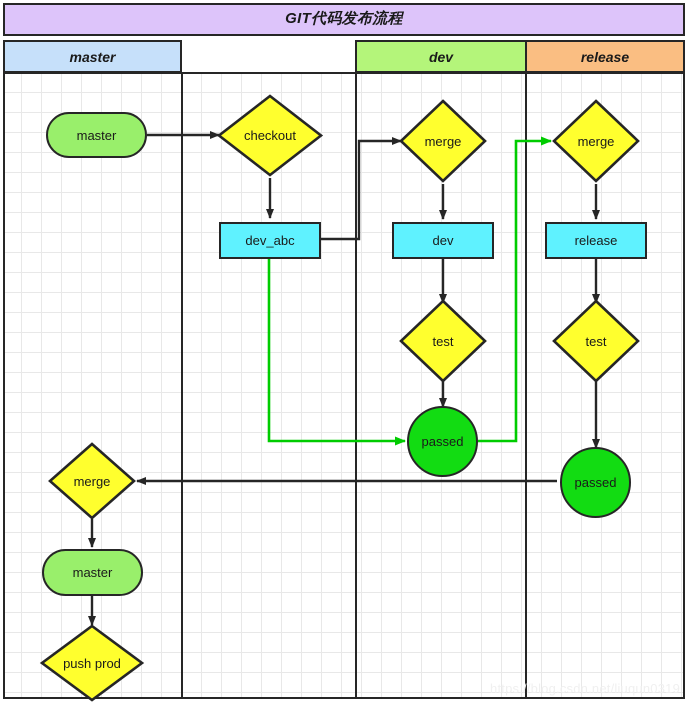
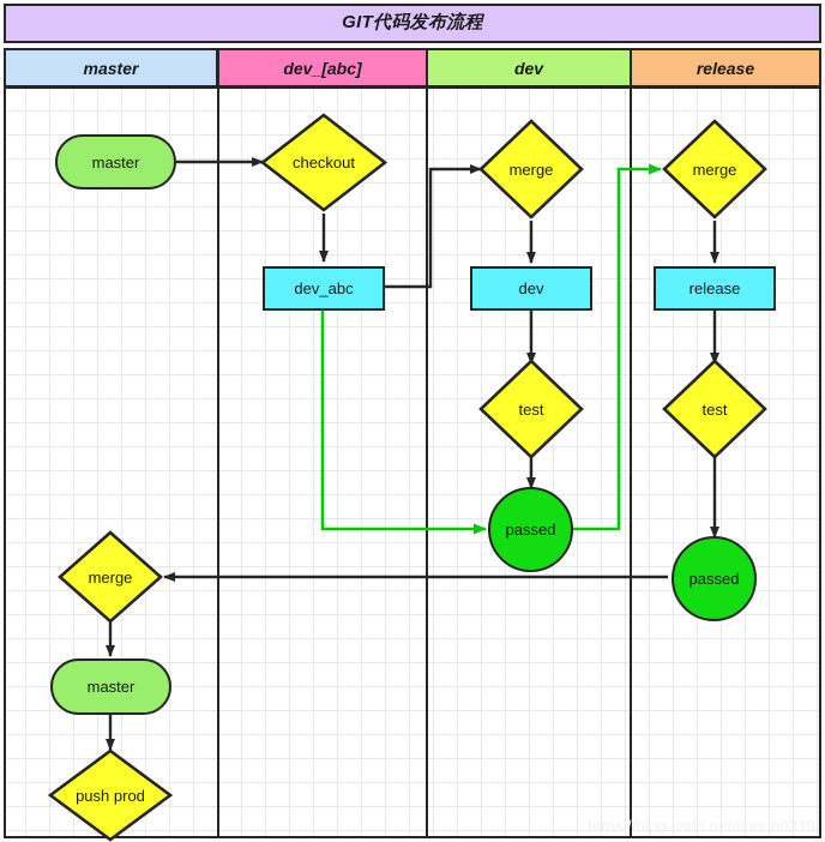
  GIT代码发布流程
  master
+ dev_[abc]
  dev
  release
  master
  checkout
  dev_abc
  merge
  dev
  test
  passed
  merge
  release
  test
  passed
  merge
  master
  push prod
  https://blog.csdn.net/liuqun0319
